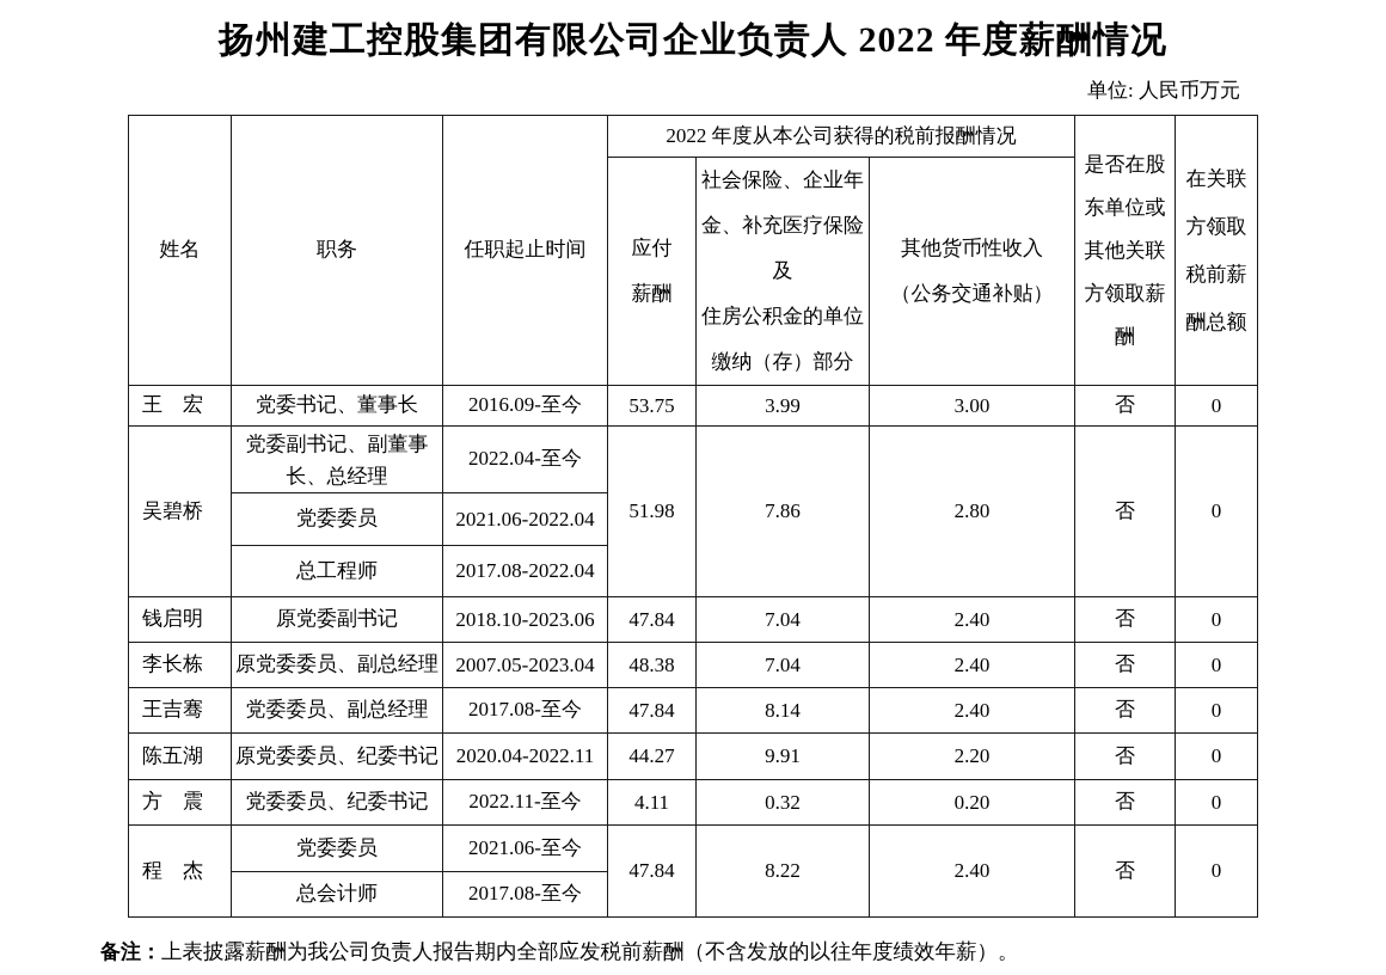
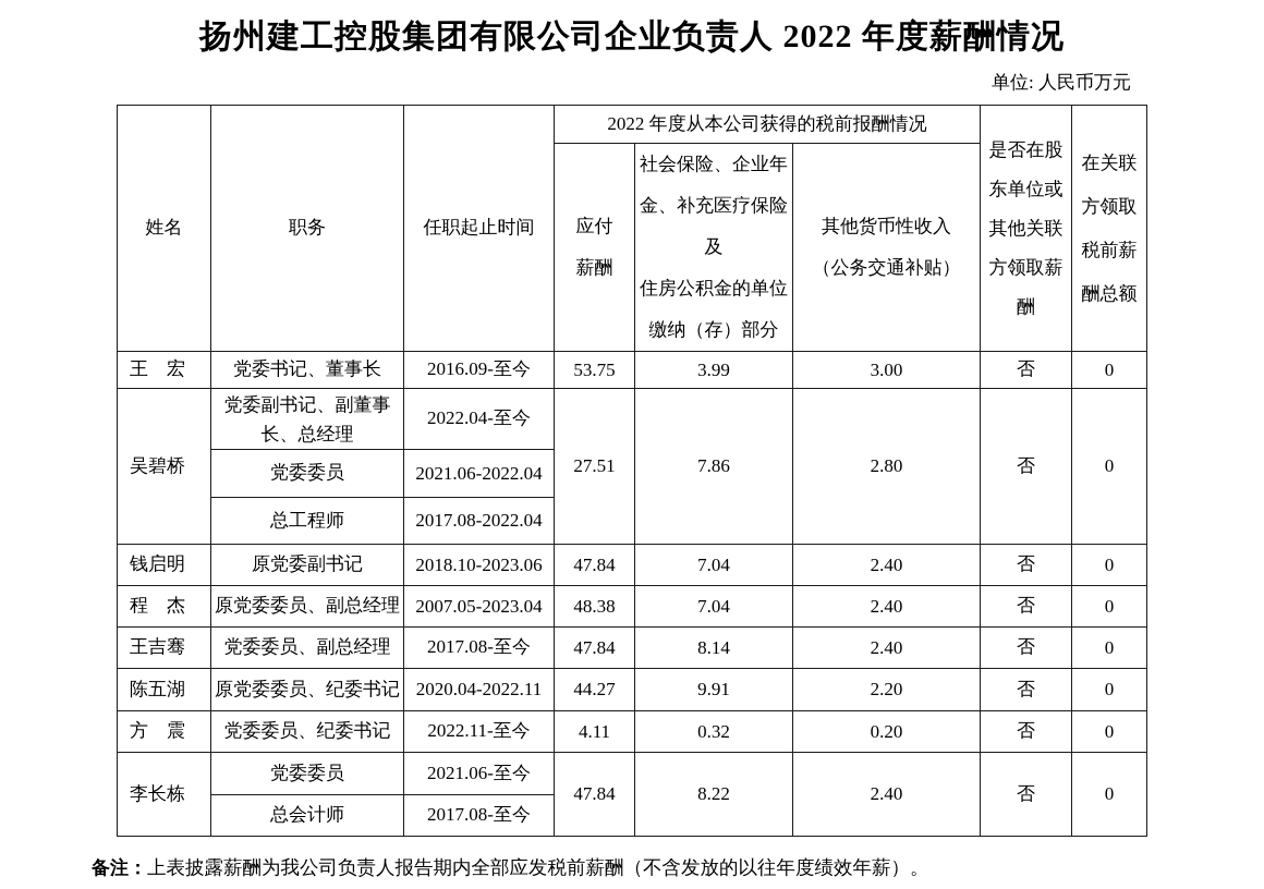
  扬州建工控股集团有限公司企业负责人 2022 年度薪酬情况
  单位: 人民币万元
  姓名	职务	任职起止时间	2022 年度从本公司获得的税前报酬情况	是否在股 东单位或 其他关联 方领取薪 酬	在关联 方领取 税前薪 酬总额
  应付 薪酬	社会保险、企业年 金、补充医疗保险及 住房公积金的单位 缴纳（存）部分	其他货币性收入 （公务交通补贴）
  王 宏	党委书记、董事长	2016.09-至今	53.75	3.99	3.00	否	0
- 吴碧桥	党委副书记、副董事 长、总经理	2022.04-至今	51.98	7.86	2.80	否	0
+ 吴碧桥	党委副书记、副董事 长、总经理	2022.04-至今	27.51	7.86	2.80	否	0
  党委委员	2021.06-2022.04
  总工程师	2017.08-2022.04
  钱启明	原党委副书记	2018.10-2023.06	47.84	7.04	2.40	否	0
- 李长栋	原党委委员、副总经理	2007.05-2023.04	48.38	7.04	2.40	否	0
+ 程 杰	原党委委员、副总经理	2007.05-2023.04	48.38	7.04	2.40	否	0
  王吉骞	党委委员、副总经理	2017.08-至今	47.84	8.14	2.40	否	0
  陈五湖	原党委委员、纪委书记	2020.04-2022.11	44.27	9.91	2.20	否	0
  方 震	党委委员、纪委书记	2022.11-至今	4.11	0.32	0.20	否	0
- 程 杰	党委委员	2021.06-至今	47.84	8.22	2.40	否	0
+ 李长栋	党委委员	2021.06-至今	47.84	8.22	2.40	否	0
  总会计师	2017.08-至今
  备注：上表披露薪酬为我公司负责人报告期内全部应发税前薪酬（不含发放的以往年度绩效年薪）。
